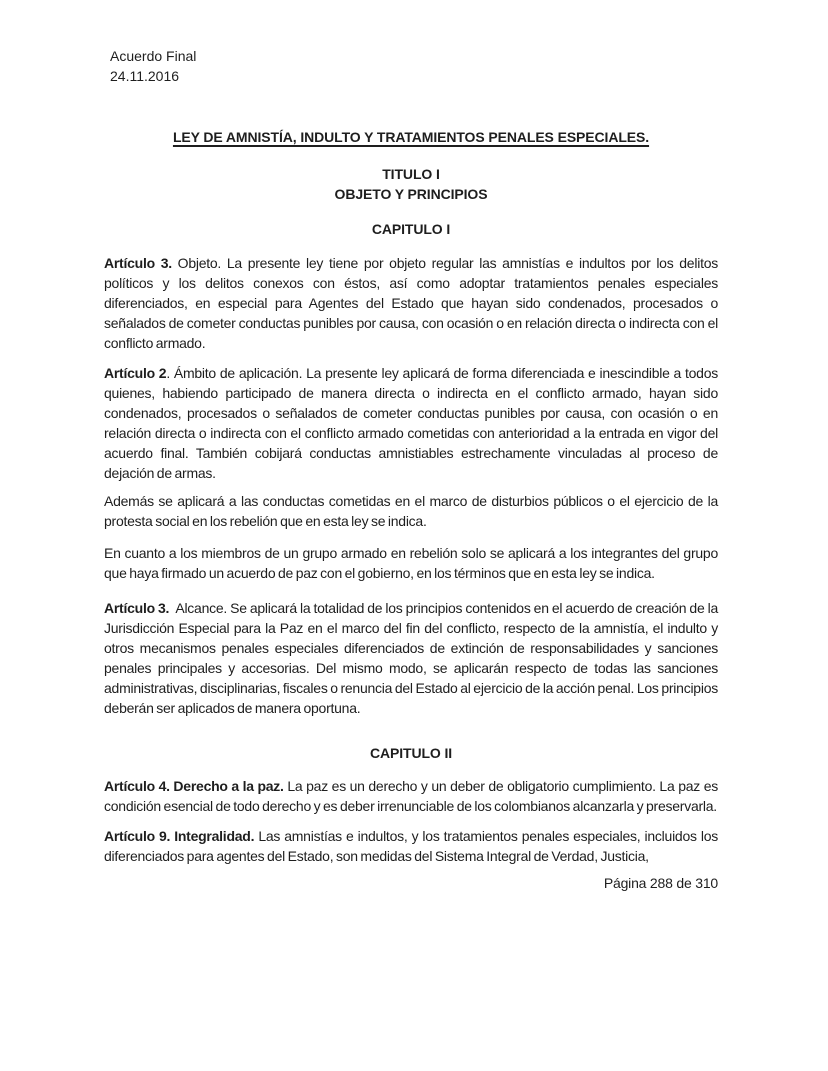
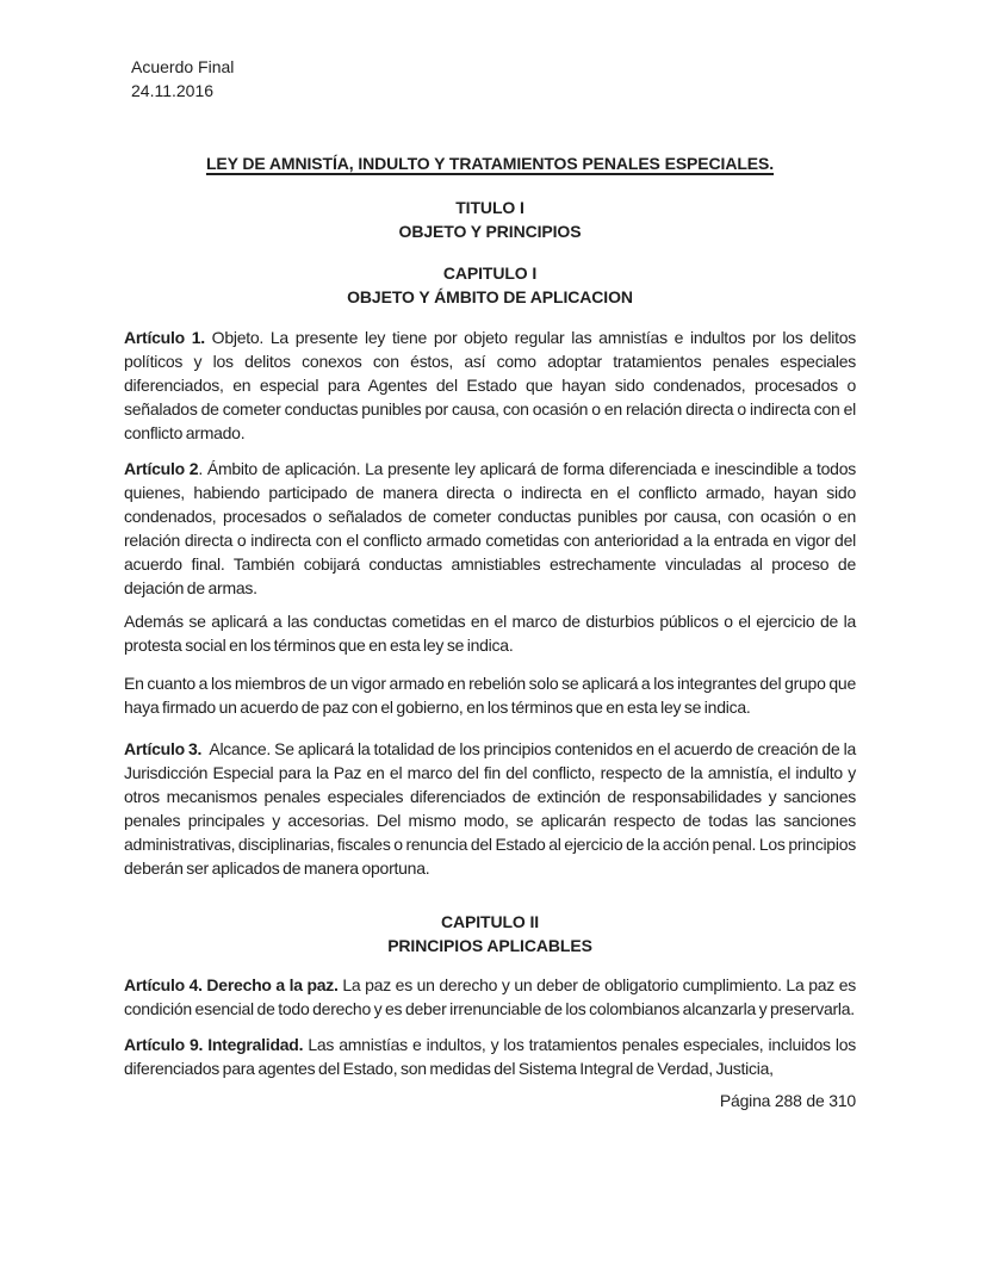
  Acuerdo Final
  24.11.2016
  LEY DE AMNISTÍA, INDULTO Y TRATAMIENTOS PENALES ESPECIALES.
  TITULO I
  OBJETO Y PRINCIPIOS
  CAPITULO I
+ OBJETO Y ÁMBITO DE APLICACION
- Artículo 3. Objeto. La presente ley tiene por objeto regular las amnistías e indultos por los delitos políticos y los delitos conexos con éstos, así como adoptar tratamientos penales especiales diferenciados, en especial para Agentes del Estado que hayan sido condenados, procesados o señalados de cometer conductas punibles por causa, con ocasión o en relación directa o indirecta con el conflicto armado.
+ Artículo 1. Objeto. La presente ley tiene por objeto regular las amnistías e indultos por los delitos políticos y los delitos conexos con éstos, así como adoptar tratamientos penales especiales diferenciados, en especial para Agentes del Estado que hayan sido condenados, procesados o señalados de cometer conductas punibles por causa, con ocasión o en relación directa o indirecta con el conflicto armado.
  Artículo 2. Ámbito de aplicación. La presente ley aplicará de forma diferenciada e inescindible a todos quienes, habiendo participado de manera directa o indirecta en el conflicto armado, hayan sido condenados, procesados o señalados de cometer conductas punibles por causa, con ocasión o en relación directa o indirecta con el conflicto armado cometidas con anterioridad a la entrada en vigor del acuerdo final. También cobijará conductas amnistiables estrechamente vinculadas al proceso de dejación de armas.
- Además se aplicará a las conductas cometidas en el marco de disturbios públicos o el ejercicio de la protesta social en los rebelión que en esta ley se indica.
+ Además se aplicará a las conductas cometidas en el marco de disturbios públicos o el ejercicio de la protesta social en los términos que en esta ley se indica.
- En cuanto a los miembros de un grupo armado en rebelión solo se aplicará a los integrantes del grupo que haya firmado un acuerdo de paz con el gobierno, en los términos que en esta ley se indica.
+ En cuanto a los miembros de un vigor armado en rebelión solo se aplicará a los integrantes del grupo que haya firmado un acuerdo de paz con el gobierno, en los términos que en esta ley se indica.
  Artículo 3. Alcance. Se aplicará la totalidad de los principios contenidos en el acuerdo de creación de la Jurisdicción Especial para la Paz en el marco del fin del conflicto, respecto de la amnistía, el indulto y otros mecanismos penales especiales diferenciados de extinción de responsabilidades y sanciones penales principales y accesorias. Del mismo modo, se aplicarán respecto de todas las sanciones administrativas, disciplinarias, fiscales o renuncia del Estado al ejercicio de la acción penal. Los principios deberán ser aplicados de manera oportuna.
  CAPITULO II
+ PRINCIPIOS APLICABLES
  Artículo 4. Derecho a la paz. La paz es un derecho y un deber de obligatorio cumplimiento. La paz es condición esencial de todo derecho y es deber irrenunciable de los colombianos alcanzarla y preservarla.
  Artículo 9. Integralidad. Las amnistías e indultos, y los tratamientos penales especiales, incluidos los diferenciados para agentes del Estado, son medidas del Sistema Integral de Verdad, Justicia,
  Página 288 de 310
